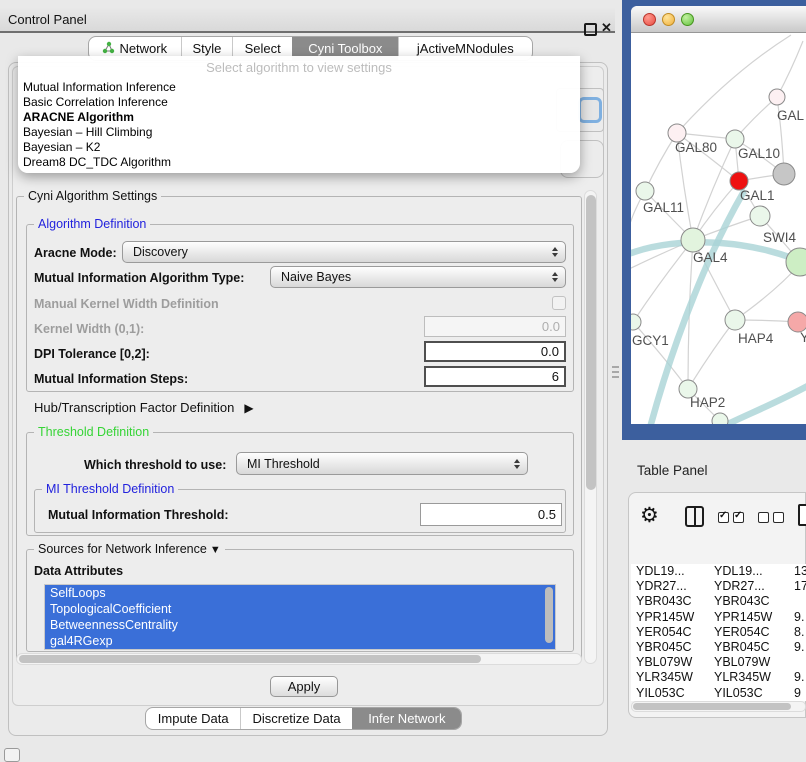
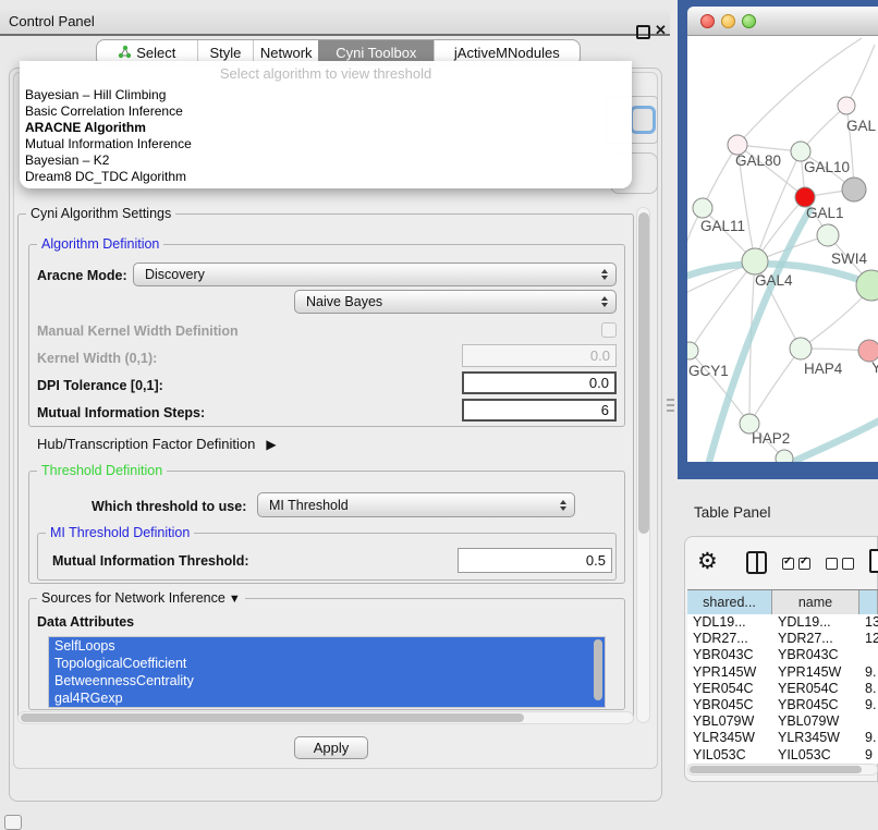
  Control Panel
- Network
+ Select
  Style
- Select
+ Network
  Cyni Toolbox
  jActiveMNodules
- Select algorithm to view settings
+ Select algorithm to view threshold
- Mutual Information Inference
+ Bayesian – Hill Climbing
  Basic Correlation Inference
  ARACNE Algorithm
- Bayesian – Hill Climbing
+ Mutual Information Inference
  Bayesian – K2
  Dream8 DC_TDC Algorithm
  Cyni Algorithm Settings
  Algorithm Definition
  Aracne Mode:
  Discovery
- Mutual Information Algorithm Type:
  Naive Bayes
  Manual Kernel Width Definition
  Kernel Width (0,1):
  0.0
- DPI Tolerance [0,2]:
+ DPI Tolerance [0,1]:
  0.0
  Mutual Information Steps:
  6
  Hub/Transcription Factor Definition
  Threshold Definition
  Which threshold to use:
  MI Threshold
  MI Threshold Definition
  Mutual Information Threshold:
  0.5
  Sources for Network Inference
  Data Attributes
  SelfLoops
  TopologicalCoefficient
  BetweennessCentrality
  gal4RGexp
  Apply
- Impute Data
- Discretize Data
- Infer Network
  GAL
  GAL80
  GAL10
  GAL1
  GAL11
  SWI4
  GAL4
  GCY1
  HAP4
  Y
  HAP2
  Table Panel
+ shared...
+ name
  YDL19...
  YDL19...
  13
  YDR27...
  YDR27...
- 17
+ 12
  YBR043C
  YBR043C
  YPR145W
  YPR145W
  9.
  YER054C
  YER054C
  8.
  YBR045C
  YBR045C
  9.
  YBL079W
  YBL079W
  YLR345W
  YLR345W
  9.
  YIL053C
  YIL053C
  9
